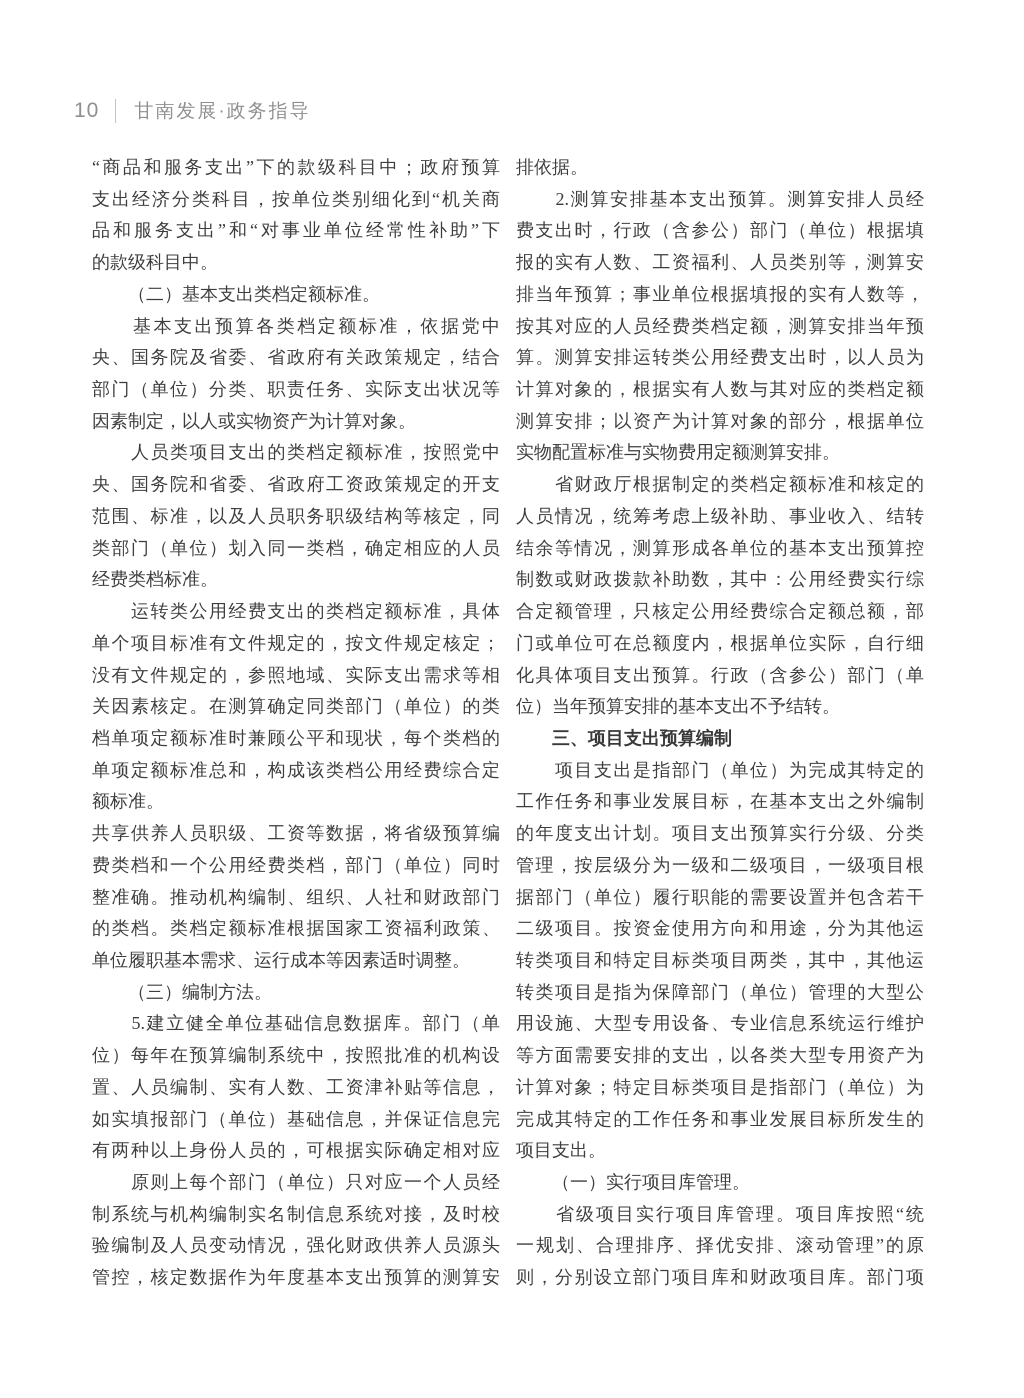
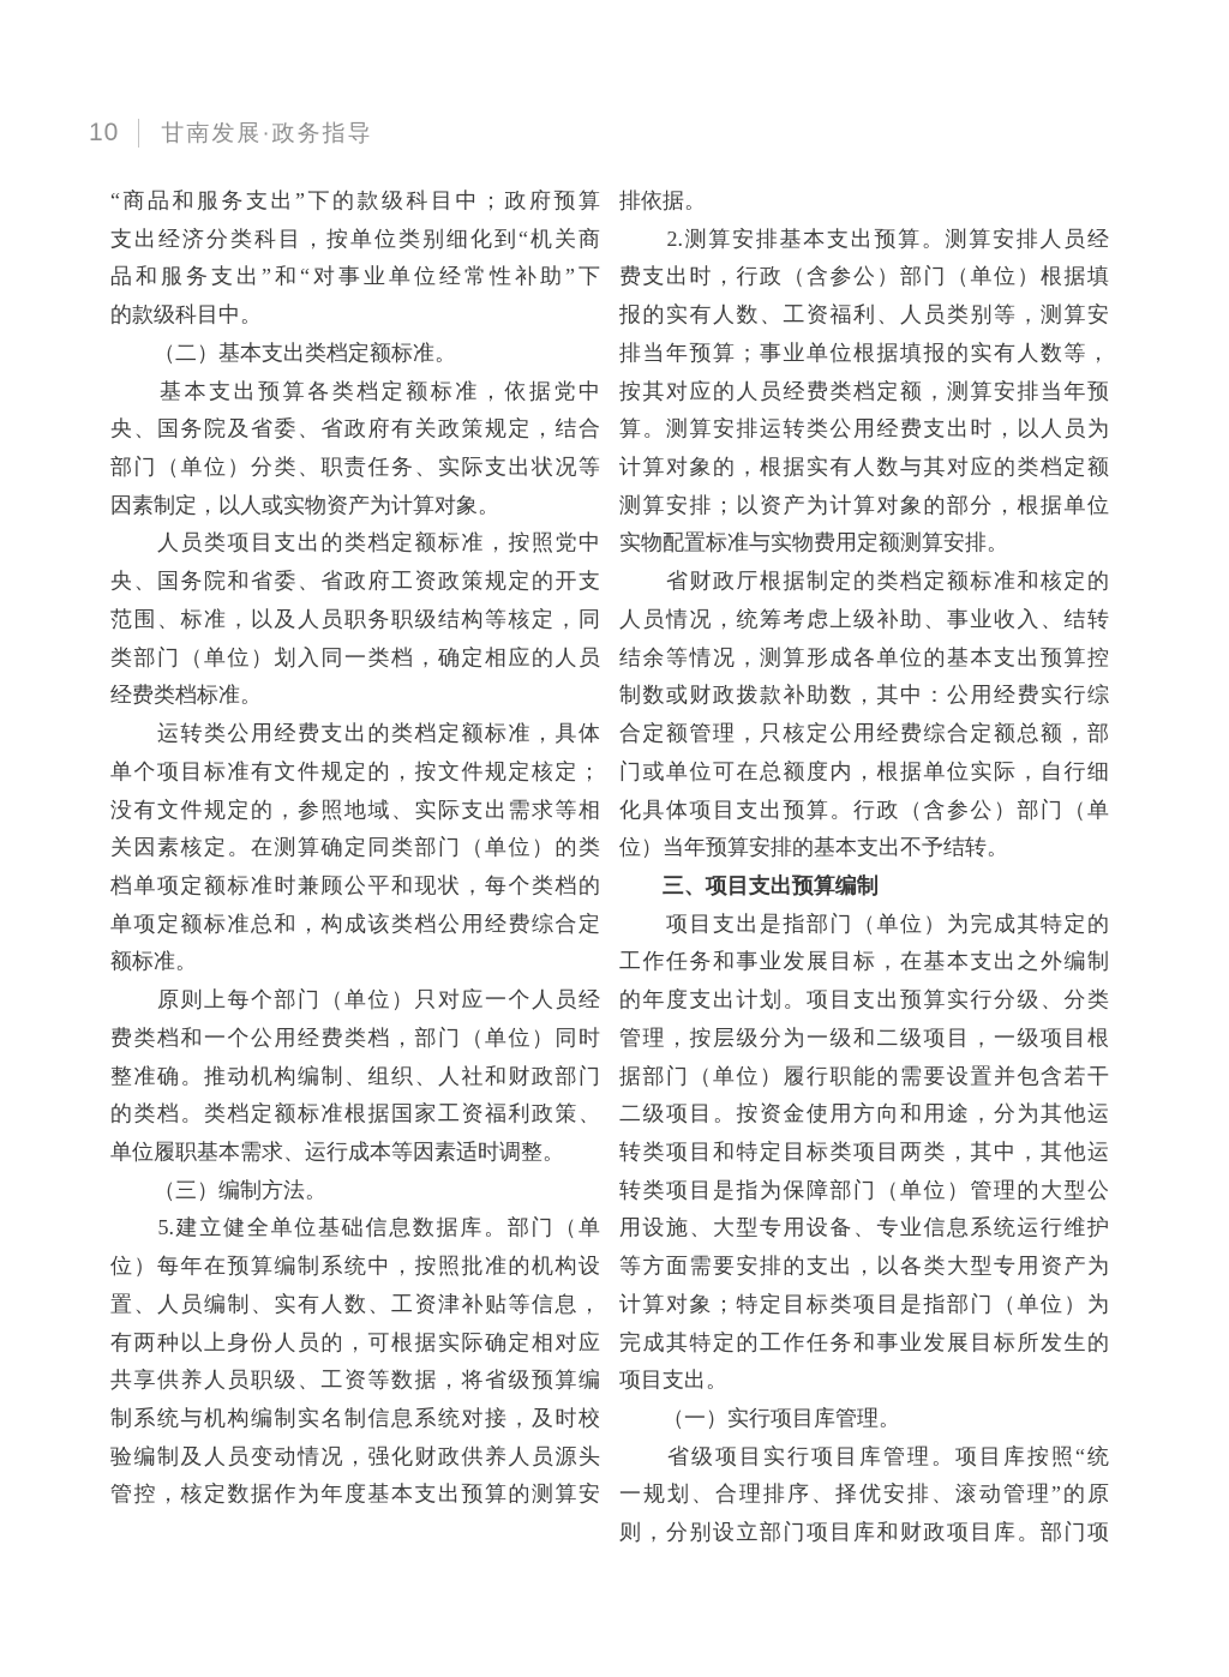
  10
  甘南发展·政务指导
  “商品和服务支出”下的款级科目中；政府预算
  支出经济分类科目，按单位类别细化到“机关商
  品和服务支出”和“对事业单位经常性补助”下
  的款级科目中。
  （二）基本支出类档定额标准。
  基本支出预算各类档定额标准，依据党中
  央、国务院及省委、省政府有关政策规定，结合
  部门（单位）分类、职责任务、实际支出状况等
  因素制定，以人或实物资产为计算对象。
  人员类项目支出的类档定额标准，按照党中
  央、国务院和省委、省政府工资政策规定的开支
  范围、标准，以及人员职务职级结构等核定，同
  类部门（单位）划入同一类档，确定相应的人员
  经费类档标准。
  运转类公用经费支出的类档定额标准，具体
  单个项目标准有文件规定的，按文件规定核定；
  没有文件规定的，参照地域、实际支出需求等相
  关因素核定。在测算确定同类部门（单位）的类
  档单项定额标准时兼顾公平和现状，每个类档的
  单项定额标准总和，构成该类档公用经费综合定
  额标准。
- 共享供养人员职级、工资等数据，将省级预算编
+ 原则上每个部门（单位）只对应一个人员经
  费类档和一个公用经费类档，部门（单位）同时
  整准确。推动机构编制、组织、人社和财政部门
  的类档。类档定额标准根据国家工资福利政策、
  单位履职基本需求、运行成本等因素适时调整。
  （三）编制方法。
  5.建立健全单位基础信息数据库。部门（单
  位）每年在预算编制系统中，按照批准的机构设
  置、人员编制、实有人数、工资津补贴等信息，
- 如实填报部门（单位）基础信息，并保证信息完
  有两种以上身份人员的，可根据实际确定相对应
- 原则上每个部门（单位）只对应一个人员经
+ 共享供养人员职级、工资等数据，将省级预算编
  制系统与机构编制实名制信息系统对接，及时校
  验编制及人员变动情况，强化财政供养人员源头
  管控，核定数据作为年度基本支出预算的测算安
  排依据。
  2.测算安排基本支出预算。测算安排人员经
  费支出时，行政（含参公）部门（单位）根据填
  报的实有人数、工资福利、人员类别等，测算安
  排当年预算；事业单位根据填报的实有人数等，
  按其对应的人员经费类档定额，测算安排当年预
  算。测算安排运转类公用经费支出时，以人员为
  计算对象的，根据实有人数与其对应的类档定额
  测算安排；以资产为计算对象的部分，根据单位
  实物配置标准与实物费用定额测算安排。
  省财政厅根据制定的类档定额标准和核定的
  人员情况，统筹考虑上级补助、事业收入、结转
  结余等情况，测算形成各单位的基本支出预算控
  制数或财政拨款补助数，其中：公用经费实行综
  合定额管理，只核定公用经费综合定额总额，部
  门或单位可在总额度内，根据单位实际，自行细
  化具体项目支出预算。行政（含参公）部门（单
  位）当年预算安排的基本支出不予结转。
  三、项目支出预算编制
  项目支出是指部门（单位）为完成其特定的
  工作任务和事业发展目标，在基本支出之外编制
  的年度支出计划。项目支出预算实行分级、分类
  管理，按层级分为一级和二级项目，一级项目根
  据部门（单位）履行职能的需要设置并包含若干
  二级项目。按资金使用方向和用途，分为其他运
  转类项目和特定目标类项目两类，其中，其他运
  转类项目是指为保障部门（单位）管理的大型公
  用设施、大型专用设备、专业信息系统运行维护
  等方面需要安排的支出，以各类大型专用资产为
  计算对象；特定目标类项目是指部门（单位）为
  完成其特定的工作任务和事业发展目标所发生的
  项目支出。
  （一）实行项目库管理。
  省级项目实行项目库管理。项目库按照“统
  一规划、合理排序、择优安排、滚动管理”的原
  则，分别设立部门项目库和财政项目库。部门项
